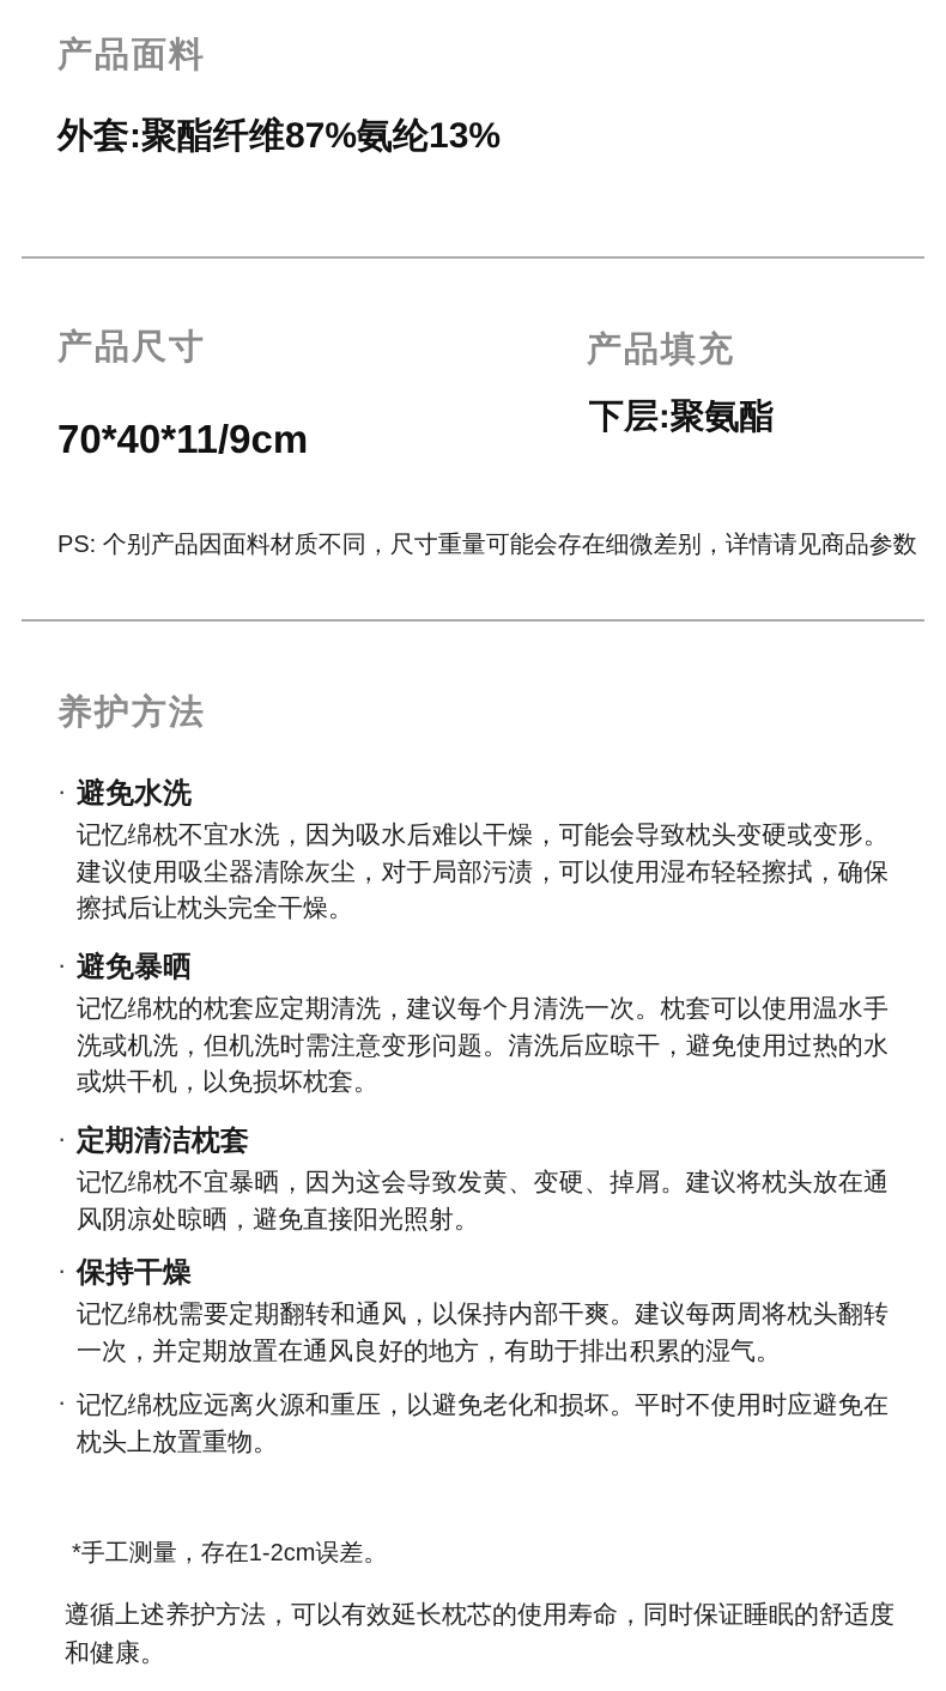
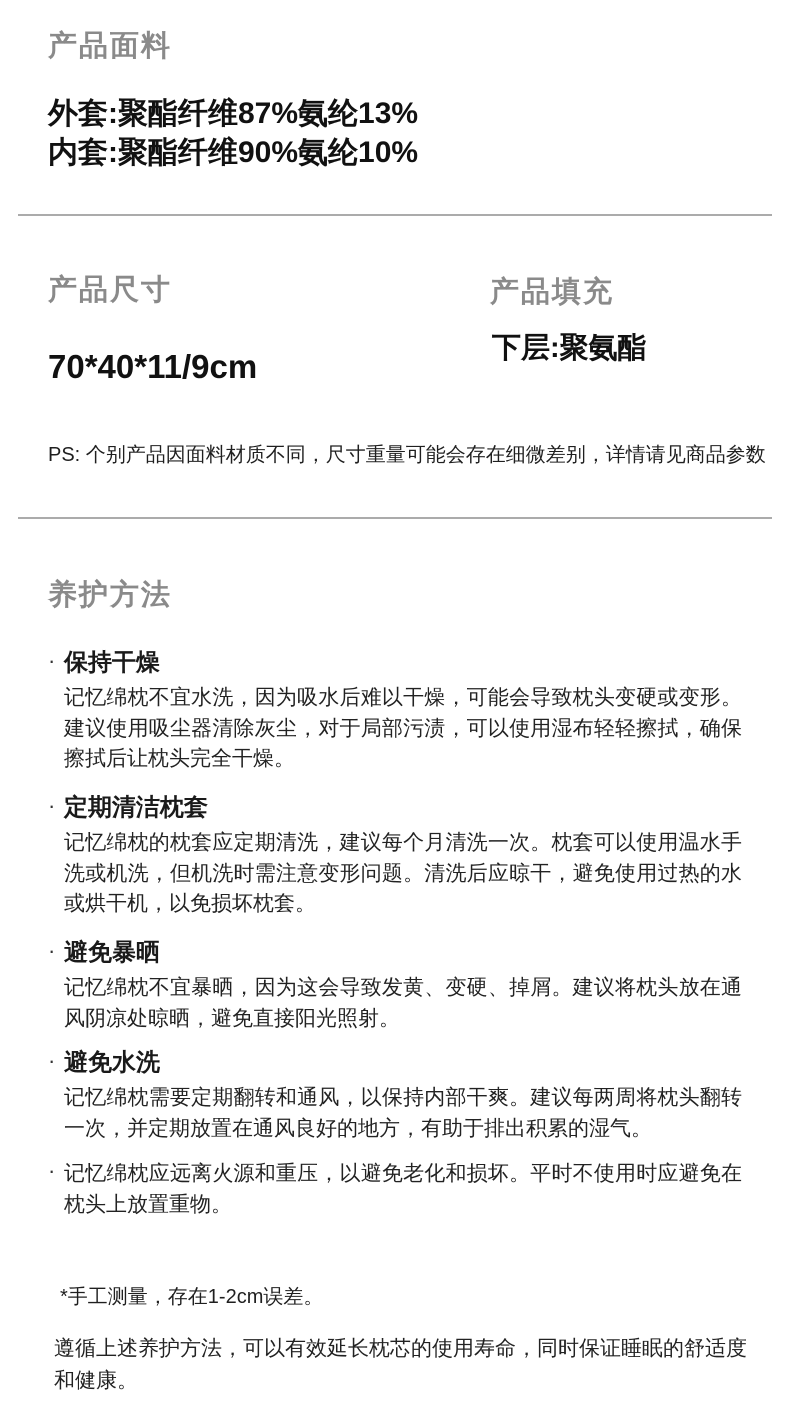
  产品面料
  外套:聚酯纤维87%氨纶13%
+ 内套:聚酯纤维90%氨纶10%
  产品尺寸
  70*40*11/9cm
  产品填充
  下层:聚氨酯
  PS: 个别产品因面料材质不同，尺寸重量可能会存在细微差别，详情请见商品参数
  养护方法
  ·
- 避免水洗
+ 保持干燥
  记忆绵枕不宜水洗，因为吸水后难以干燥，可能会导致枕头变硬或变形。建议使用吸尘器清除灰尘，对于局部污渍，可以使用湿布轻轻擦拭，确保擦拭后让枕头完全干燥。
  ·
- 避免暴晒
+ 定期清洁枕套
  记忆绵枕的枕套应定期清洗，建议每个月清洗一次。枕套可以使用温水手洗或机洗，但机洗时需注意变形问题。清洗后应晾干，避免使用过热的水或烘干机，以免损坏枕套。
  ·
- 定期清洁枕套
+ 避免暴晒
  记忆绵枕不宜暴晒，因为这会导致发黄、变硬、掉屑。建议将枕头放在通风阴凉处晾晒，避免直接阳光照射。
  ·
- 保持干燥
+ 避免水洗
  记忆绵枕需要定期翻转和通风，以保持内部干爽。建议每两周将枕头翻转一次，并定期放置在通风良好的地方，有助于排出积累的湿气。
  ·
  记忆绵枕应远离火源和重压，以避免老化和损坏。平时不使用时应避免在枕头上放置重物。
  *手工测量，存在1-2cm误差。
  遵循上述养护方法，可以有效延长枕芯的使用寿命，同时保证睡眠的舒适度和健康。
